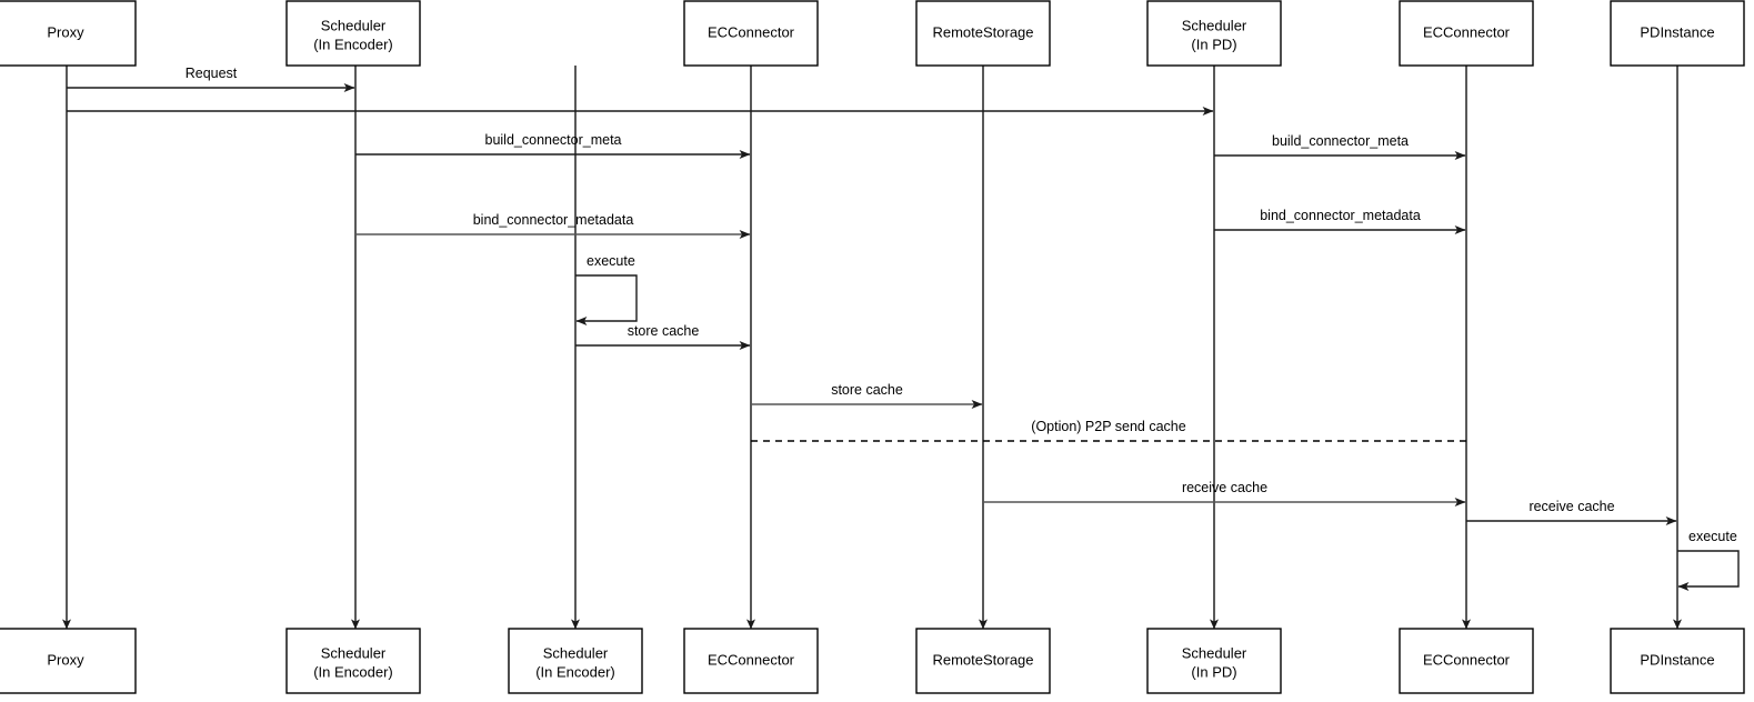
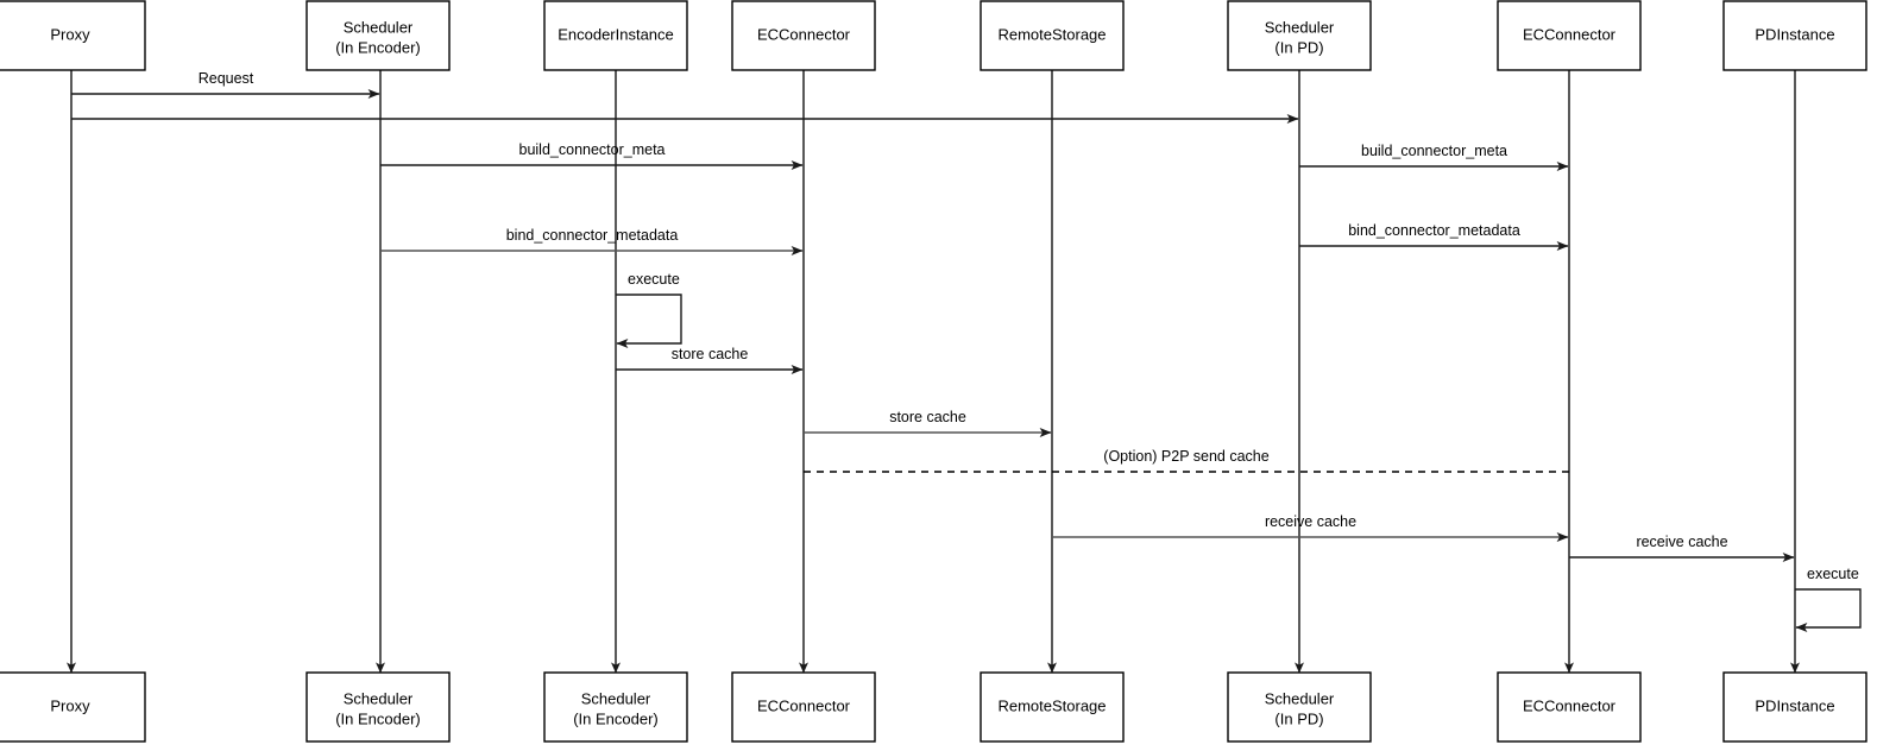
  Request
  build_connector_meta
  build_connector_meta
  bind_connector_metadata
  bind_connector_metadata
  store cache
  store cache
  (Option) P2P send cache
  receive cache
  receive cache
  execute
  execute
  Proxy
  Scheduler
  (In Encoder)
+ EncoderInstance
  ECConnector
  RemoteStorage
  Scheduler
  (In PD)
  ECConnector
  PDInstance
  Proxy
  Scheduler
  (In Encoder)
  Scheduler
  (In Encoder)
  ECConnector
  RemoteStorage
  Scheduler
  (In PD)
  ECConnector
  PDInstance
